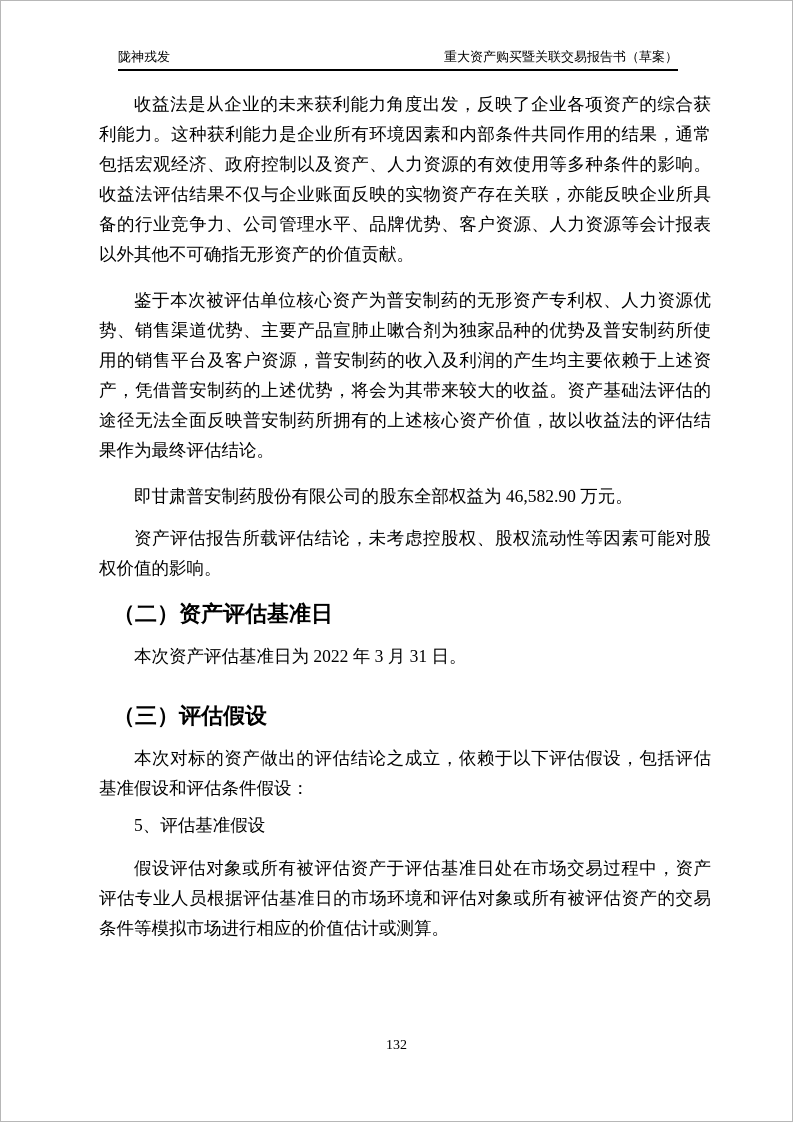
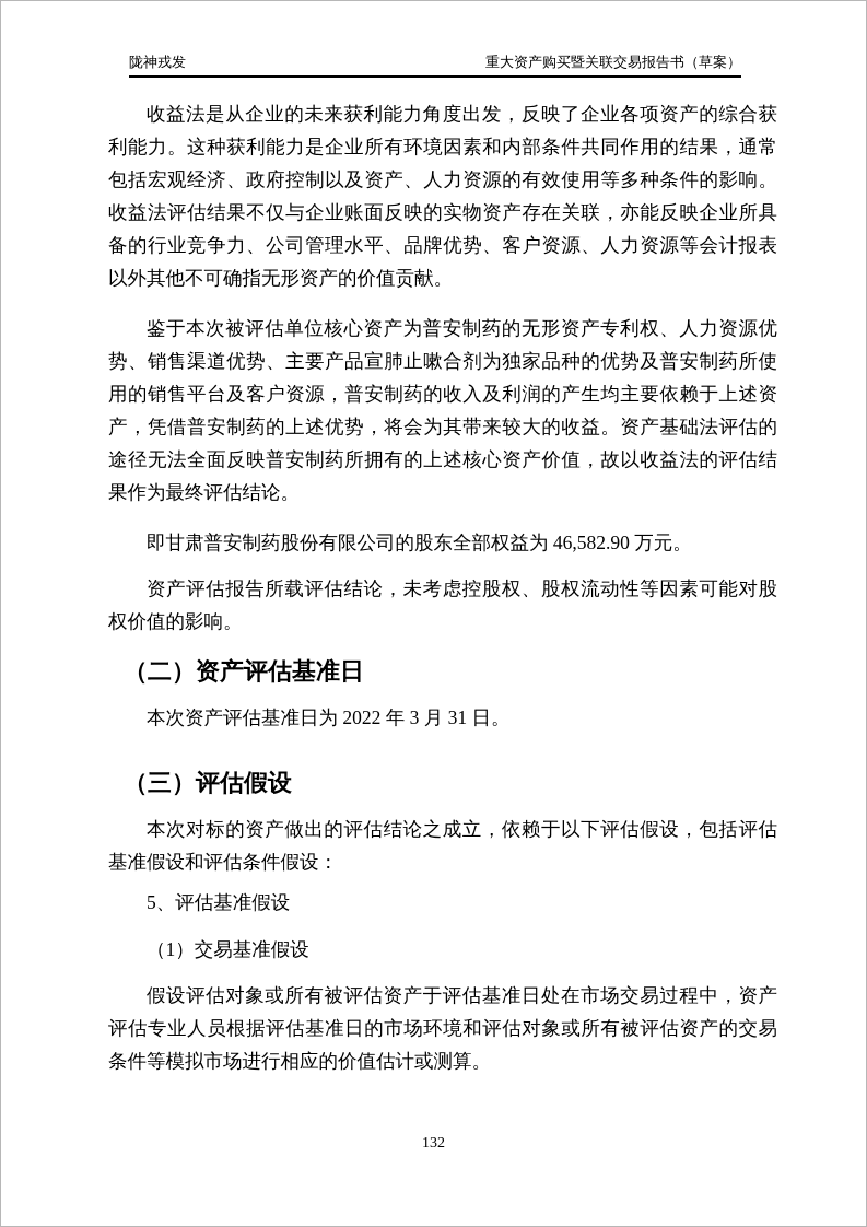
  陇神戎发
  重大资产购买暨关联交易报告书（草案）
  收益法是从企业的未来获利能力角度出发，反映了企业各项资产的综合获利能力。这种获利能力是企业所有环境因素和内部条件共同作用的结果，通常包括宏观经济、政府控制以及资产、人力资源的有效使用等多种条件的影响。收益法评估结果不仅与企业账面反映的实物资产存在关联，亦能反映企业所具备的行业竞争力、公司管理水平、品牌优势、客户资源、人力资源等会计报表以外其他不可确指无形资产的价值贡献。
  鉴于本次被评估单位核心资产为普安制药的无形资产专利权、人力资源优势、销售渠道优势、主要产品宣肺止嗽合剂为独家品种的优势及普安制药所使用的销售平台及客户资源，普安制药的收入及利润的产生均主要依赖于上述资产，凭借普安制药的上述优势，将会为其带来较大的收益。资产基础法评估的途径无法全面反映普安制药所拥有的上述核心资产价值，故以收益法的评估结果作为最终评估结论。
  即甘肃普安制药股份有限公司的股东全部权益为 46,582.90 万元。
  资产评估报告所载评估结论，未考虑控股权、股权流动性等因素可能对股权价值的影响。
  （二）资产评估基准日
  本次资产评估基准日为 2022 年 3 月 31 日。
  （三）评估假设
  本次对标的资产做出的评估结论之成立，依赖于以下评估假设，包括评估基准假设和评估条件假设：
  5、评估基准假设
+ （1）交易基准假设
  假设评估对象或所有被评估资产于评估基准日处在市场交易过程中，资产评估专业人员根据评估基准日的市场环境和评估对象或所有被评估资产的交易条件等模拟市场进行相应的价值估计或测算。
  132
